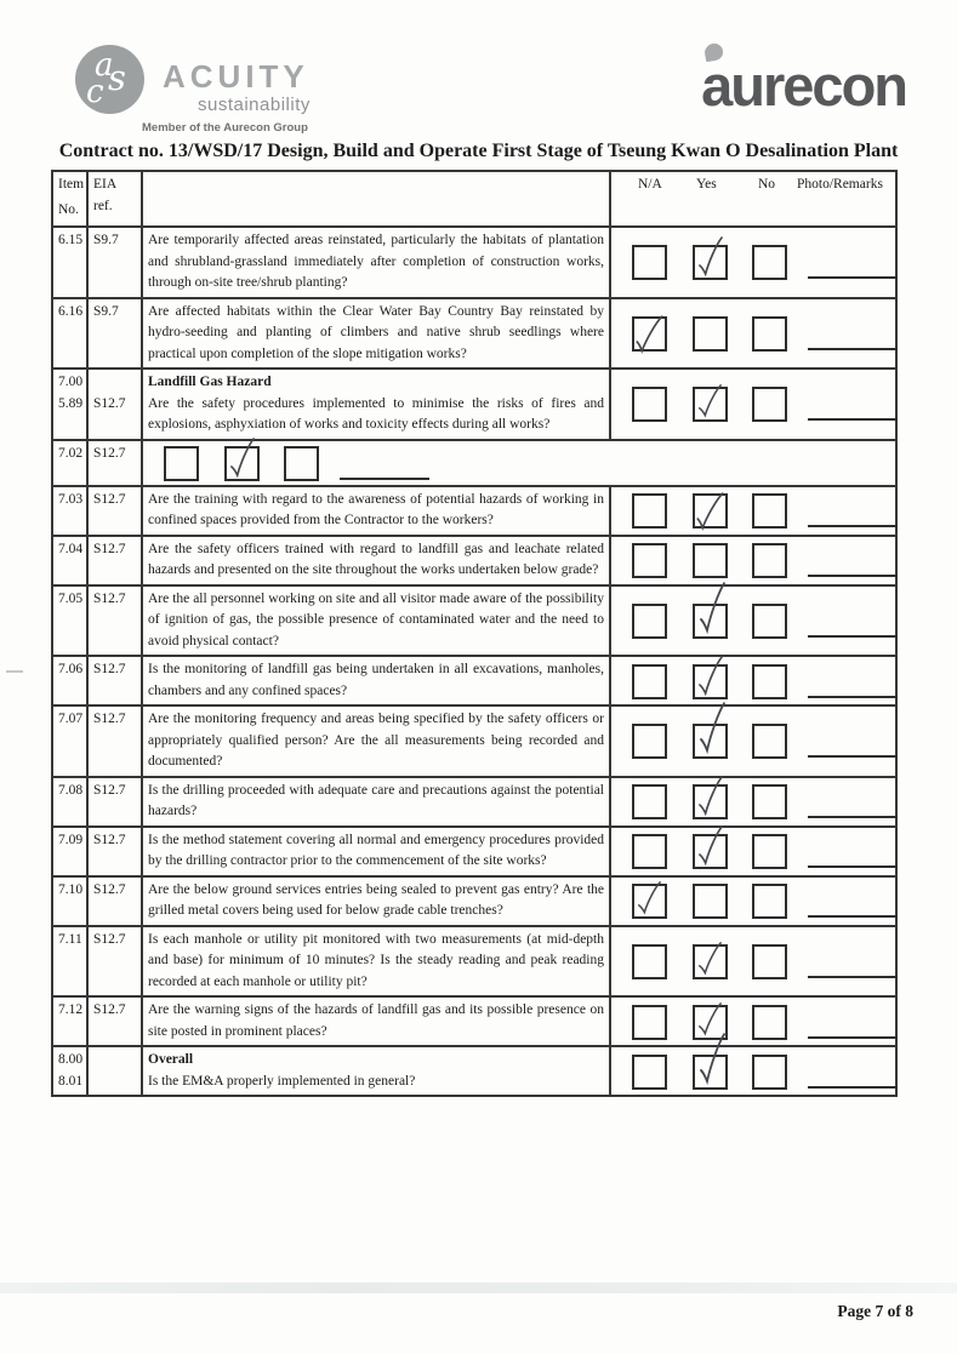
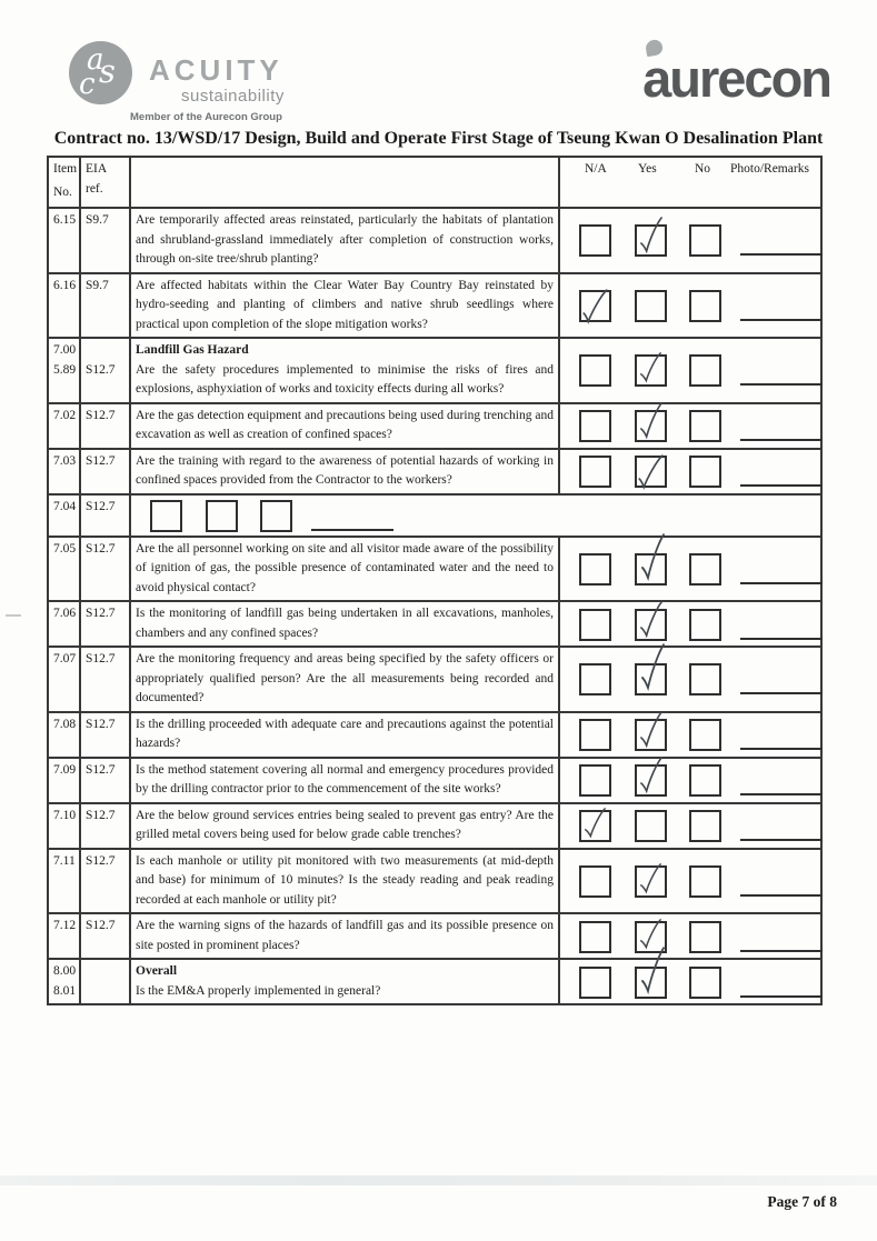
  a
  c
  s
  ACUITY
  sustainability
  Member of the Aurecon Group
  aurecon
  Contract no. 13/WSD/17 Design, Build and Operate First Stage of Tseung Kwan O Desalination Plant
  Item
  No.
  EIA ref.
  N/A
  Yes
  No
  Photo/Remarks
  6.15
  S9.7
  Are temporarily affected areas reinstated, particularly the habitats of plantation and shrubland-grassland immediately after completion of construction works, through on-site tree/shrub planting?
  6.16
  S9.7
  Are affected habitats within the Clear Water Bay Country Bay reinstated by hydro-seeding and planting of climbers and native shrub seedlings where practical upon completion of the slope mitigation works?
  7.00
  5.89
  S12.7
  Landfill Gas Hazard
  Are the safety procedures implemented to minimise the risks of fires and explosions, asphyxiation of works and toxicity effects during all works?
  7.02
  S12.7
+ Are the gas detection equipment and precautions being used during trenching and excavation as well as creation of confined spaces?
  7.03
  S12.7
  Are the training with regard to the awareness of potential hazards of working in confined spaces provided from the Contractor to the workers?
  7.04
  S12.7
- Are the safety officers trained with regard to landfill gas and leachate related hazards and presented on the site throughout the works undertaken below grade?
  7.05
  S12.7
  Are the all personnel working on site and all visitor made aware of the possibility of ignition of gas, the possible presence of contaminated water and the need to avoid physical contact?
  7.06
  S12.7
  Is the monitoring of landfill gas being undertaken in all excavations, manholes, chambers and any confined spaces?
  7.07
  S12.7
  Are the monitoring frequency and areas being specified by the safety officers or appropriately qualified person? Are the all measurements being recorded and documented?
  7.08
  S12.7
  Is the drilling proceeded with adequate care and precautions against the potential hazards?
  7.09
  S12.7
  Is the method statement covering all normal and emergency procedures provided by the drilling contractor prior to the commencement of the site works?
  7.10
  S12.7
  Are the below ground services entries being sealed to prevent gas entry? Are the grilled metal covers being used for below grade cable trenches?
  7.11
  S12.7
  Is each manhole or utility pit monitored with two measurements (at mid-depth and base) for minimum of 10 minutes? Is the steady reading and peak reading recorded at each manhole or utility pit?
  7.12
  S12.7
  Are the warning signs of the hazards of landfill gas and its possible presence on site posted in prominent places?
  8.00
  8.01
  Overall
  Is the EM&A properly implemented in general?
  Page 7 of 8
